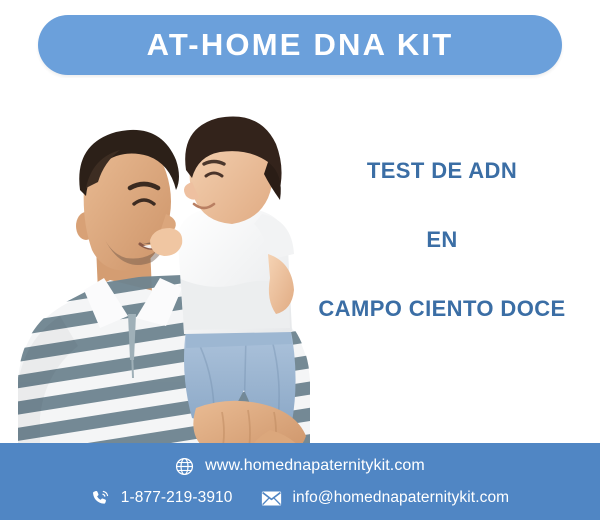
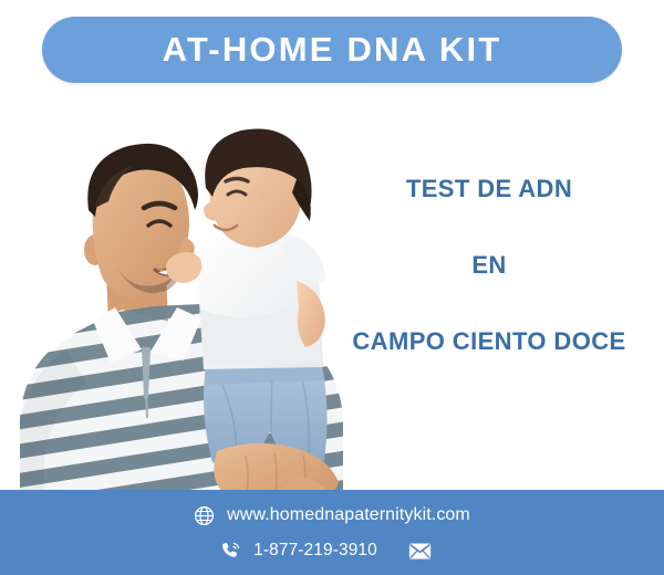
  AT-HOME DNA KIT
  TEST DE ADN
  EN
  CAMPO CIENTO DOCE
  www.homednapaternitykit.com
  1-877-219-3910
- info@homednapaternitykit.com
